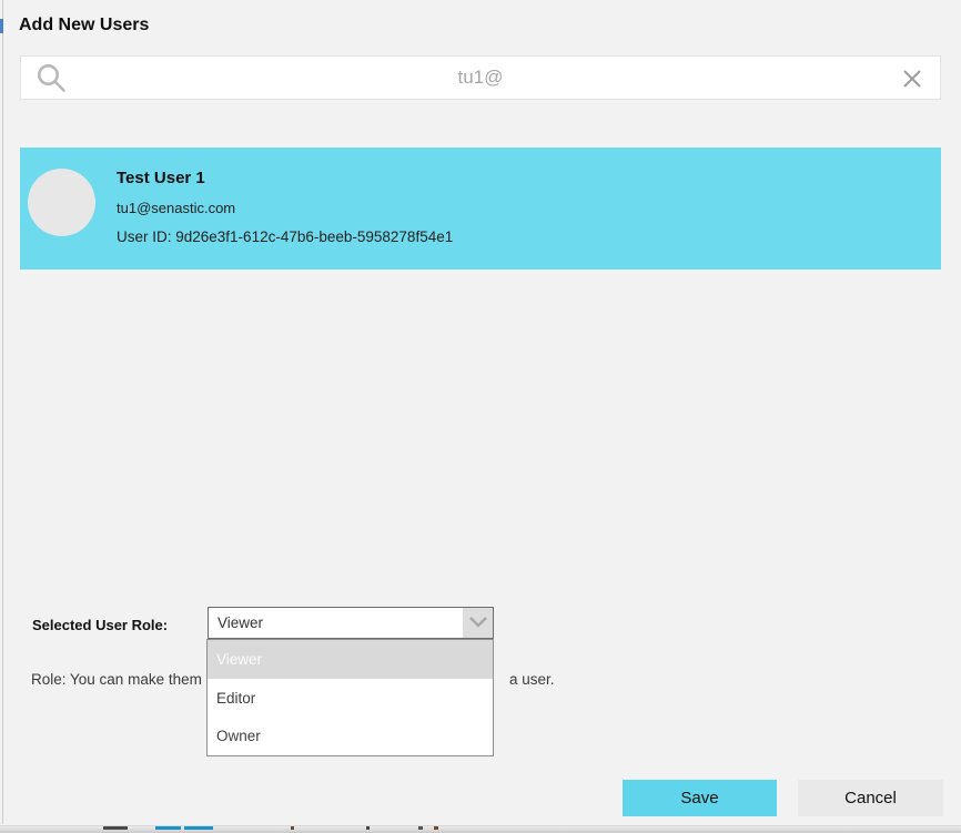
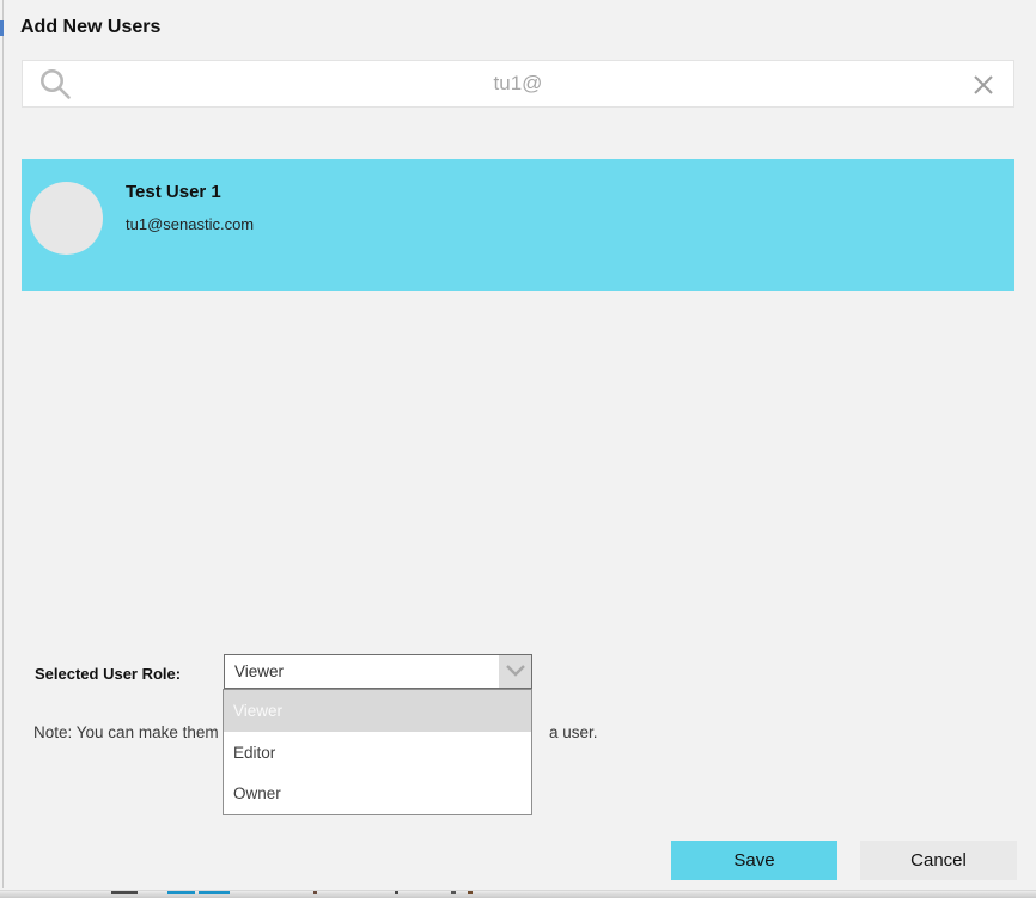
  Add New Users
  tu1@
  Test User 1
  tu1@senastic.com
- User ID: 9d26e3f1-612c-47b6-beeb-5958278f54e1
  Selected User Role:
  Viewer
- Role: You can make them
+ Note: You can make them
  a user.
  Viewer
  Editor
  Owner
  Save
  Cancel
